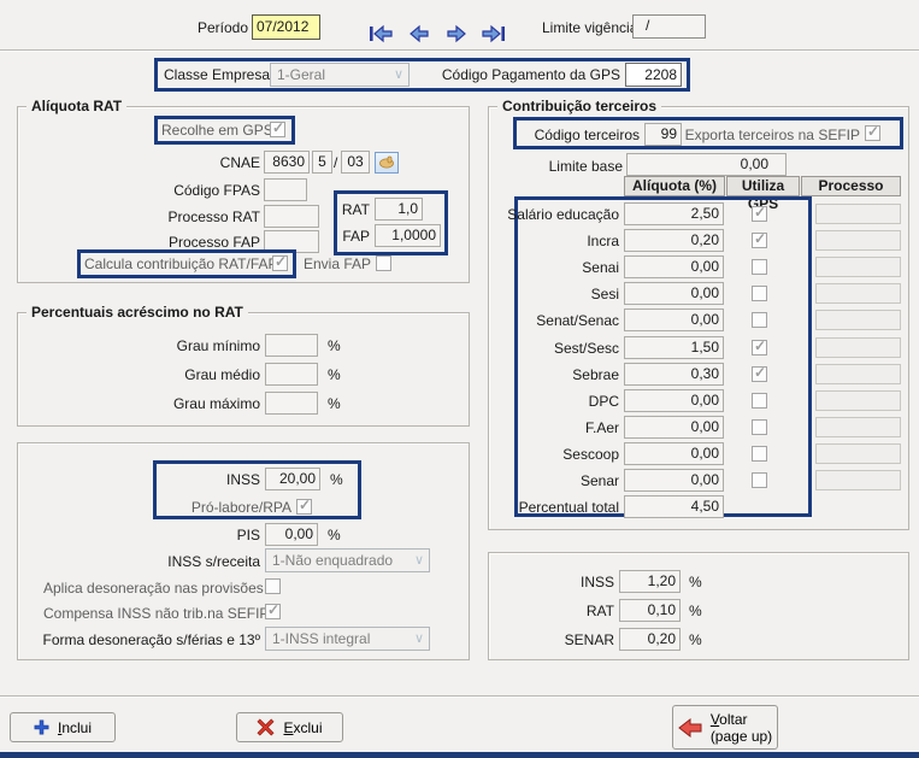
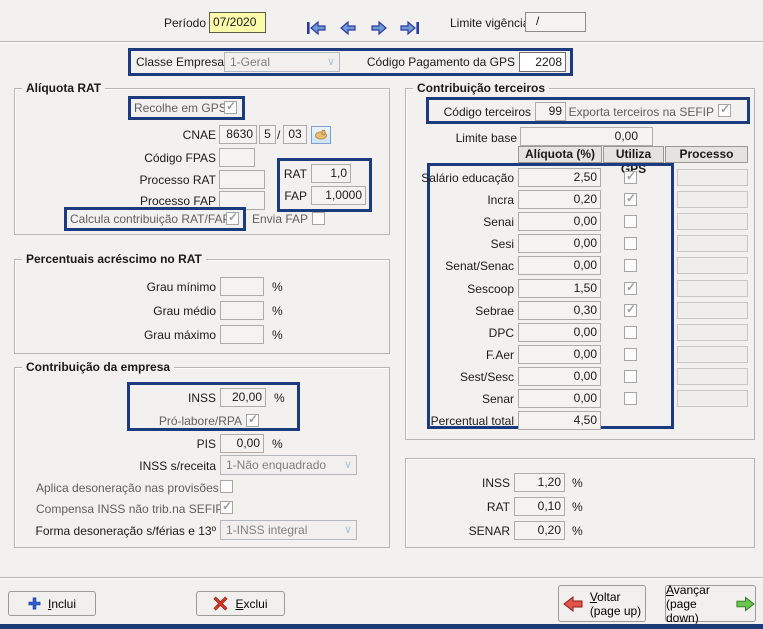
  Período
- 07/2012
+ 07/2020
  Limite vigênci
  /
  Classe Empresa
  1-Geral
  ∨
  Código Pagamento da GPS
  2208
  Alíquota RAT
  Recolhe em GPS
  CNAE
  8630
  5
  /
  03
  Código FPAS
  Processo RAT
  Processo FAP
  RAT
  1,0
  FAP
  1,0000
  Calcula contribuição RAT/FA
  Envia FAP
  Percentuais acréscimo no RAT
  Grau mínimo
  %
  Grau médio
  %
  Grau máximo
  %
+ Contribuição da empresa
  INSS
  20,00
  %
  Pró-labore/RPA
  PIS
  0,00
  %
  INSS s/receita
  1-Não enquadrado
  ∨
  Aplica desoneração nas provisões
  Compensa INSS não trib.na SEFI
  Forma desoneração s/férias e 13º
  1-INSS integral
  ∨
  Contribuição terceiros
  Código terceiros
  99
  Exporta terceiros na SEFIP
  Limite base
  0,00
  Alíquota (%)
  Utiliza S
  Processo
  Salário educação
  2,50
  Incra
  0,20
  Senai
  0,00
  Sesi
  0,00
  Senat/Senac
  0,00
- Sest/Sesc
+ Sescoop
  1,50
  Sebrae
  0,30
  DPC
  0,00
  F.Aer
  0,00
- Sescoop
+ Sest/Sesc
  0,00
  Senar
  0,00
  Percentual total
  4,50
  INSS
  1,20
  %
  RAT
  0,10
  %
  SENAR
  0,20
  %
  Inclui
  Exclui
  Voltar
  (page up)
+ Avançar
+ (page down)
